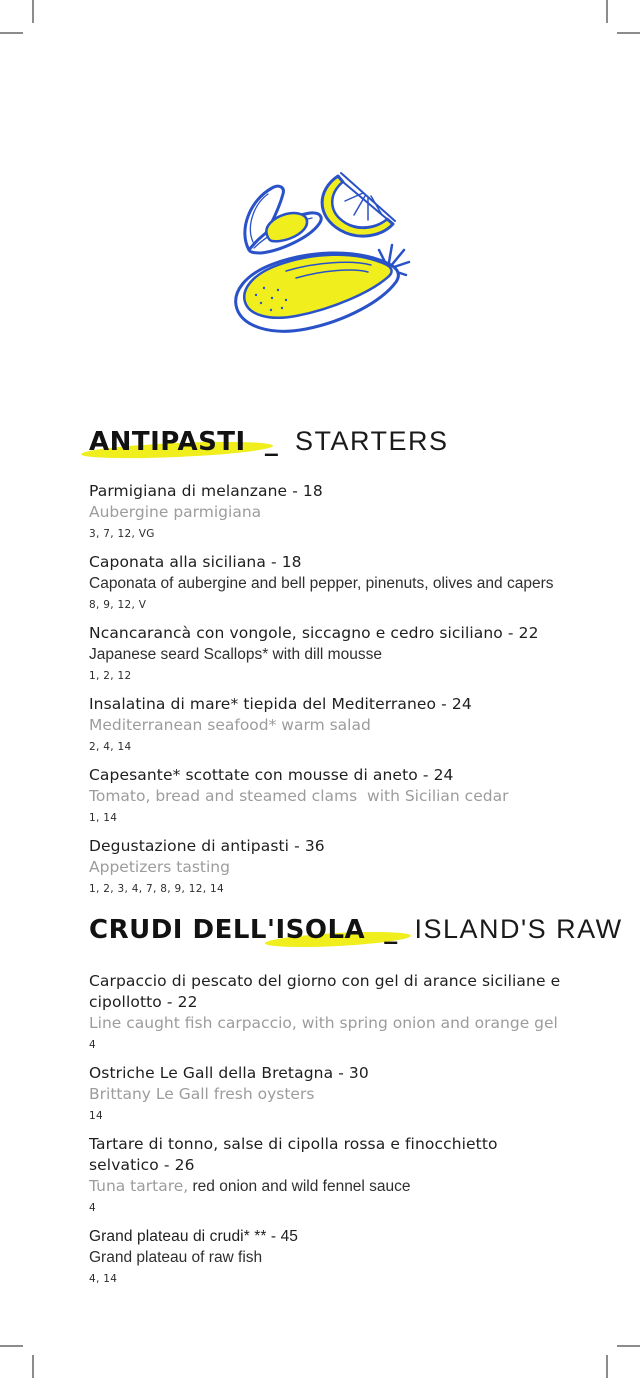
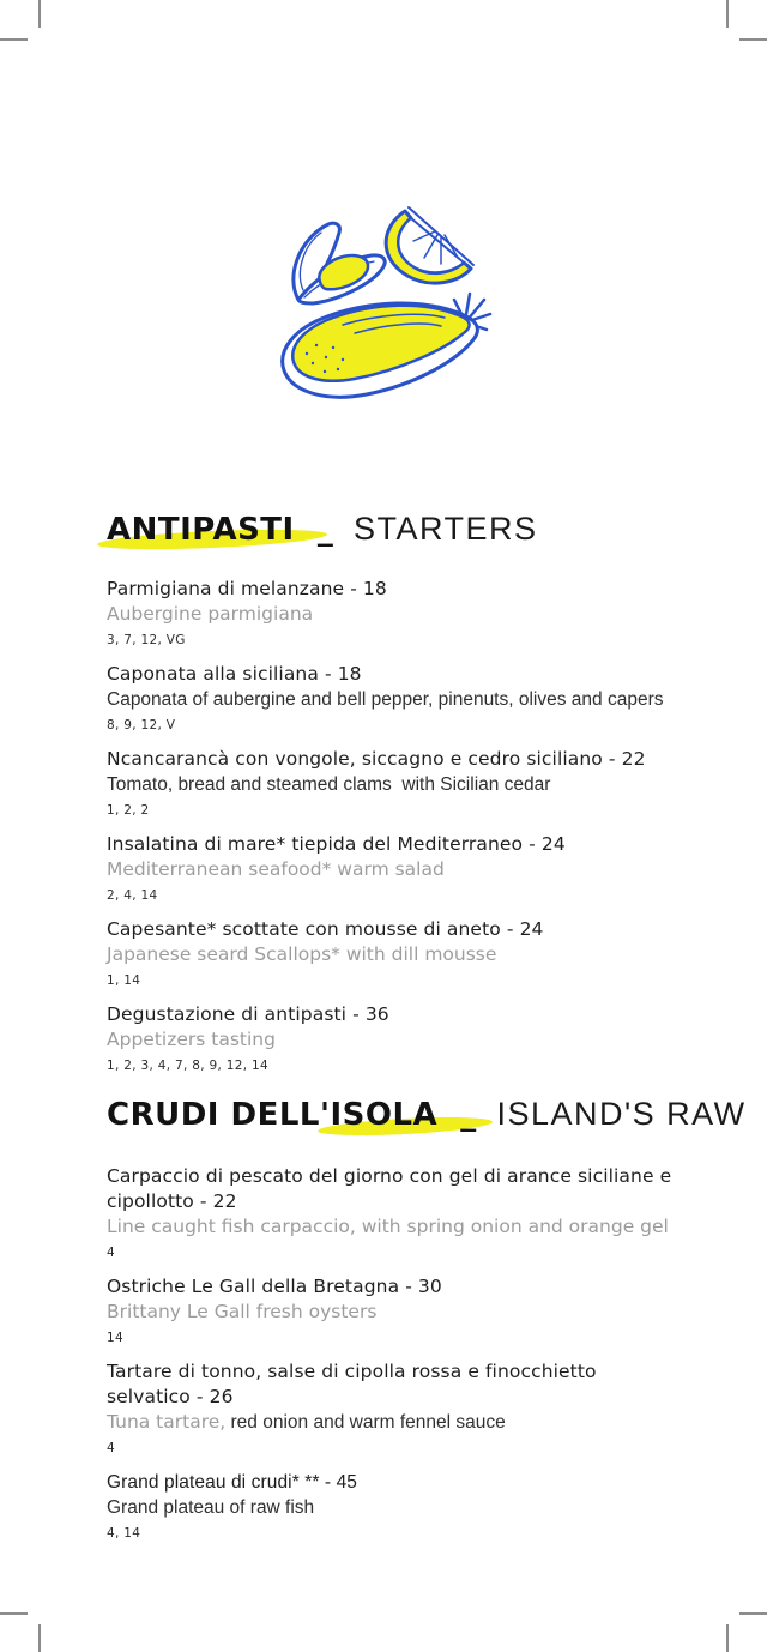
  ANTIPASTI _ STARTERS
  Parmigiana di melanzane - 18
  Aubergine parmigiana
  3, 7, 12, VG
  Caponata alla siciliana - 18
  Caponata of aubergine and bell pepper, pinenuts, olives and capers
  8, 9, 12, V
  Ncancarancà con vongole, siccagno e cedro siciliano - 22
- Japanese seard Scallops* with dill mousse
+ Tomato, bread and steamed clams with Sicilian cedar
- 1, 2, 12
+ 1, 2, 2
  Insalatina di mare* tiepida del Mediterraneo - 24
  Mediterranean seafood* warm salad
  2, 4, 14
  Capesante* scottate con mousse di aneto - 24
- Tomato, bread and steamed clams with Sicilian cedar
+ Japanese seard Scallops* with dill mousse
  1, 14
  Degustazione di antipasti - 36
  Appetizers tasting
  1, 2, 3, 4, 7, 8, 9, 12, 14
  CRUDI DELL'ISOLA _ ISLAND'S RAW
  Carpaccio di pescato del giorno con gel di arance siciliane e
  cipollotto - 22
  Line caught fish carpaccio, with spring onion and orange gel
  4
  Ostriche Le Gall della Bretagna - 30
  Brittany Le Gall fresh oysters
  14
  Tartare di tonno, salse di cipolla rossa e finocchietto
  selvatico - 26
- Tuna tartare, red onion and wild fennel sauce
+ Tuna tartare, red onion and warm fennel sauce
  4
  Grand plateau di crudi* ** - 45
  Grand plateau of raw fish
  4, 14
